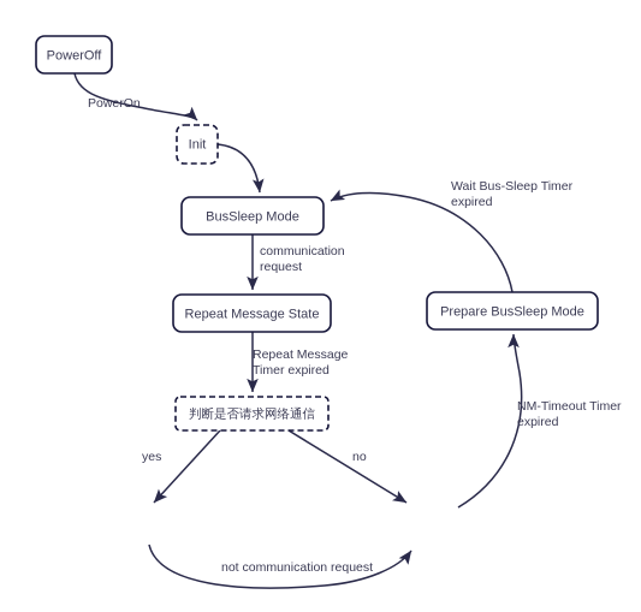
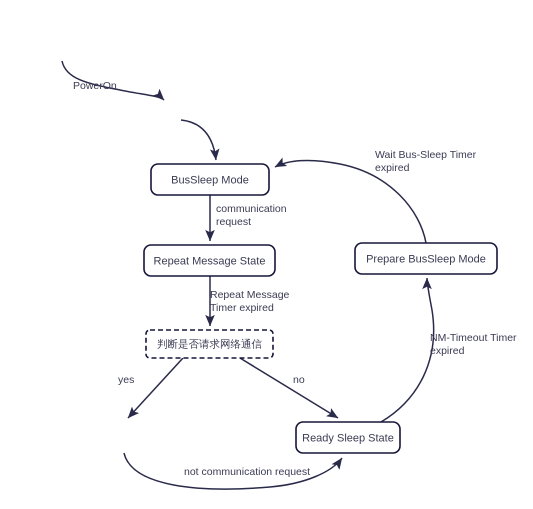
  PowerOn
  communication
  request
  Repeat Message
  Timer expired
  yes
  no
  not communication request
  NM-Timeout Timer
  expired
  Wait Bus-Sleep Timer
  expired
- PowerOff
- Init
  BusSleep Mode
  Repeat Message State
  判断是否请求网络通信
+ Ready Sleep State
  Prepare BusSleep Mode
